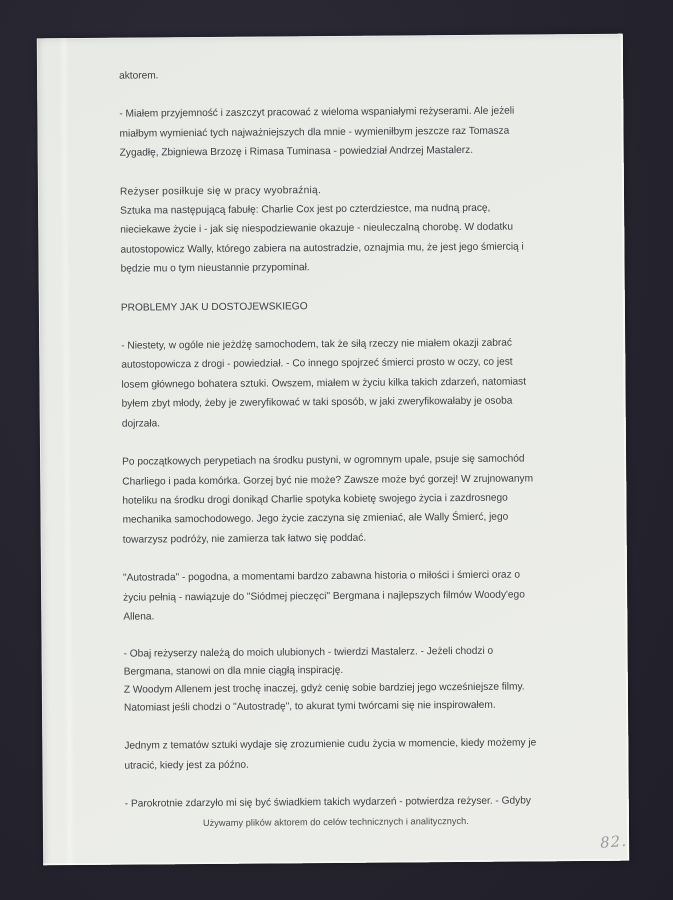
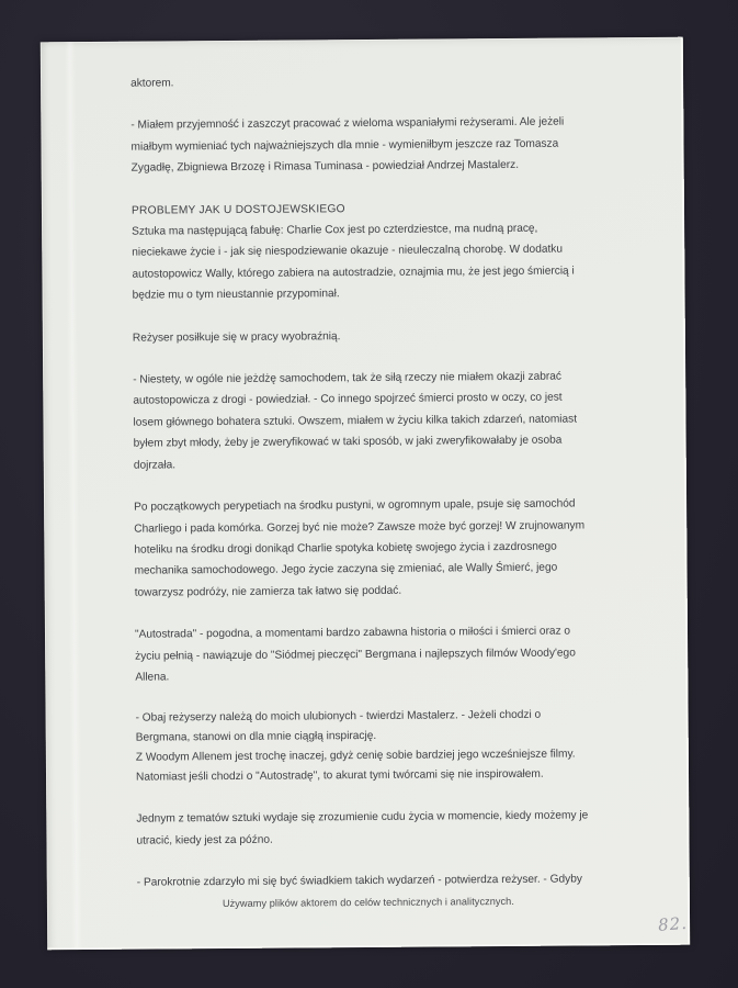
  aktorem.
  - Miałem przyjemność i zaszczyt pracować z wieloma wspaniałymi reżyserami. Ale jeżeli
  miałbym wymieniać tych najważniejszych dla mnie - wymieniłbym jeszcze raz Tomasza
  Zygadłę, Zbigniewa Brzozę i Rimasa Tuminasa - powiedział Andrzej Mastalerz.
- Reżyser posiłkuje się w pracy wyobraźnią.
+ PROBLEMY JAK U DOSTOJEWSKIEGO
  Sztuka ma następującą fabułę: Charlie Cox jest po czterdziestce, ma nudną pracę,
  nieciekawe życie i - jak się niespodziewanie okazuje - nieuleczalną chorobę. W dodatku
  autostopowicz Wally, którego zabiera na autostradzie, oznajmia mu, że jest jego śmiercią i
  będzie mu o tym nieustannie przypominał.
- PROBLEMY JAK U DOSTOJEWSKIEGO
+ Reżyser posiłkuje się w pracy wyobraźnią.
  - Niestety, w ogóle nie jeżdżę samochodem, tak że siłą rzeczy nie miałem okazji zabrać
  autostopowicza z drogi - powiedział. - Co innego spojrzeć śmierci prosto w oczy, co jest
  losem głównego bohatera sztuki. Owszem, miałem w życiu kilka takich zdarzeń, natomiast
  byłem zbyt młody, żeby je zweryfikować w taki sposób, w jaki zweryfikowałaby je osoba
  dojrzała.
  Po początkowych perypetiach na środku pustyni, w ogromnym upale, psuje się samochód
  Charliego i pada komórka. Gorzej być nie może? Zawsze może być gorzej! W zrujnowanym
  hoteliku na środku drogi donikąd Charlie spotyka kobietę swojego życia i zazdrosnego
  mechanika samochodowego. Jego życie zaczyna się zmieniać, ale Wally Śmierć, jego
  towarzysz podróży, nie zamierza tak łatwo się poddać.
  "Autostrada" - pogodna, a momentami bardzo zabawna historia o miłości i śmierci oraz o
  życiu pełnią - nawiązuje do "Siódmej pieczęci" Bergmana i najlepszych filmów Woody'ego
  Allena.
  - Obaj reżyserzy należą do moich ulubionych - twierdzi Mastalerz. - Jeżeli chodzi o
  Bergmana, stanowi on dla mnie ciągłą inspirację.
  Z Woodym Allenem jest trochę inaczej, gdyż cenię sobie bardziej jego wcześniejsze filmy.
  Natomiast jeśli chodzi o "Autostradę", to akurat tymi twórcami się nie inspirowałem.
  Jednym z tematów sztuki wydaje się zrozumienie cudu życia w momencie, kiedy możemy je
  utracić, kiedy jest za późno.
  - Parokrotnie zdarzyło mi się być świadkiem takich wydarzeń - potwierdza reżyser. - Gdyby
  Używamy plików aktorem do celów technicznych i analitycznych.
